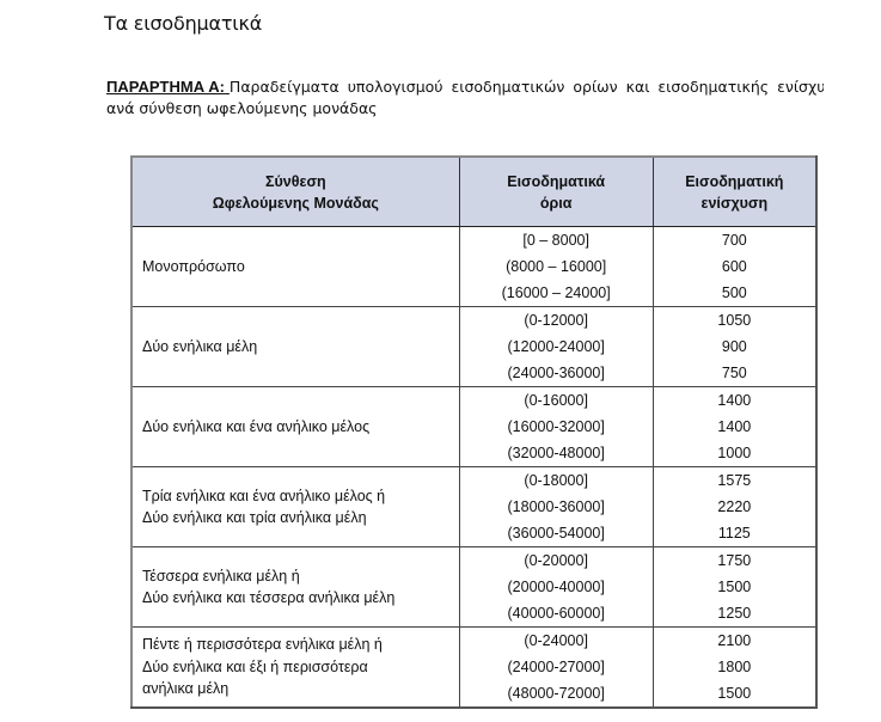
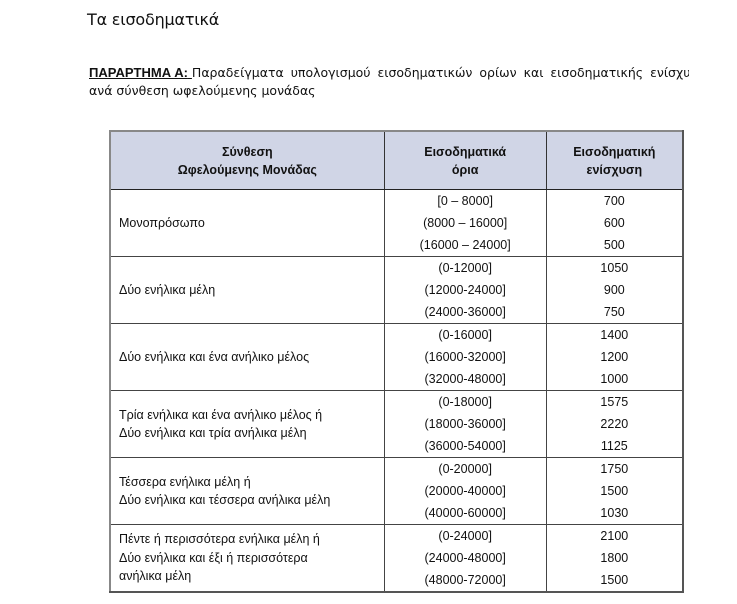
  Τα εισοδηματικά
  ΠΑΡΑΡΤΗΜΑ Α: Παραδείγματα υπολογισμού εισοδηματικών ορίων και εισοδηματικής ενίσχυ
  ανά σύνθεση ωφελούμενης μονάδας
  Σύνθεση Ωφελούμενης Μονάδας	Εισοδηματικά όρια	Εισοδηματική ενίσχυση
  Μονοπρόσωπο	[0 – 8000] (8000 – 16000] (16000 – 24000]	700 600 500
  Δύο ενήλικα μέλη	(0-12000] (12000-24000] (24000-36000]	1050 900 750
- Δύο ενήλικα και ένα ανήλικο μέλος	(0-16000] (16000-32000] (32000-48000]	1400 1400 1000
+ Δύο ενήλικα και ένα ανήλικο μέλος	(0-16000] (16000-32000] (32000-48000]	1400 1200 1000
  Τρία ενήλικα και ένα ανήλικο μέλος ή Δύο ενήλικα και τρία ανήλικα μέλη	(0-18000] (18000-36000] (36000-54000]	1575 2220 1125
- Τέσσερα ενήλικα μέλη ή Δύο ενήλικα και τέσσερα ανήλικα μέλη	(0-20000] (20000-40000] (40000-60000]	1750 1500 1250
+ Τέσσερα ενήλικα μέλη ή Δύο ενήλικα και τέσσερα ανήλικα μέλη	(0-20000] (20000-40000] (40000-60000]	1750 1500 1030
- Πέντε ή περισσότερα ενήλικα μέλη ή Δύο ενήλικα και έξι ή περισσότερα ανήλικα μέλη	(0-24000] (24000-27000] (48000-72000]	2100 1800 1500
+ Πέντε ή περισσότερα ενήλικα μέλη ή Δύο ενήλικα και έξι ή περισσότερα ανήλικα μέλη	(0-24000] (24000-48000] (48000-72000]	2100 1800 1500
